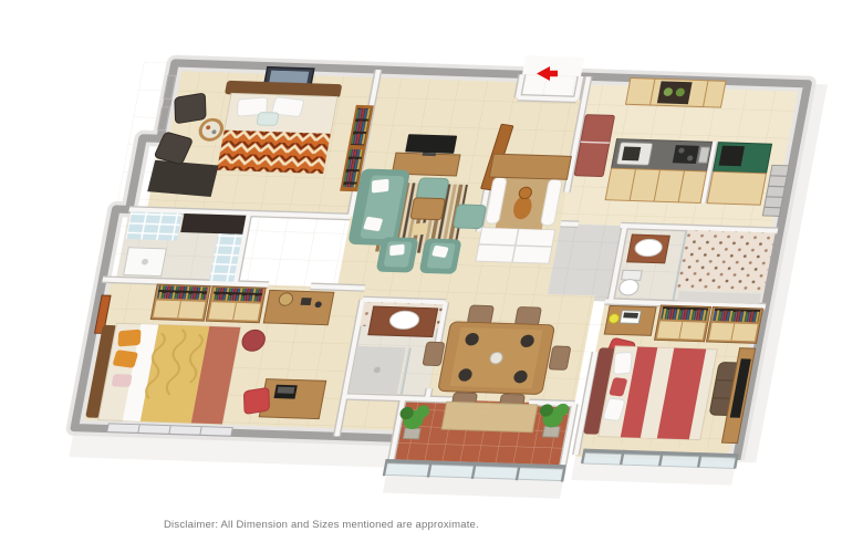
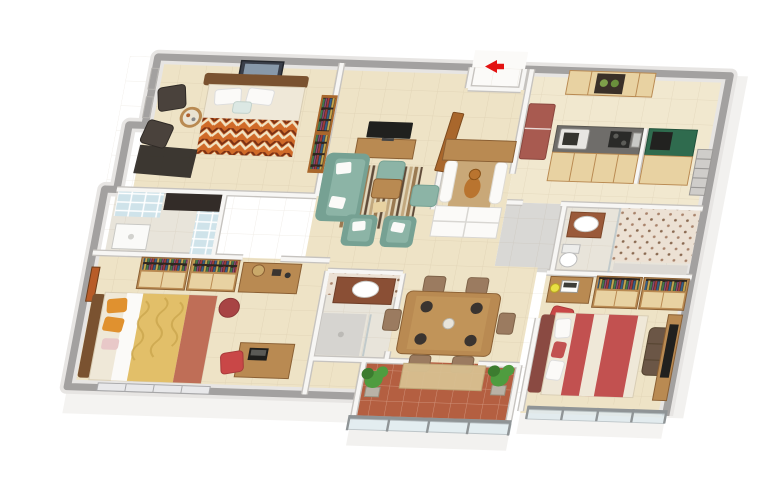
- Disclaimer: All Dimension and Sizes mentioned are approximate.
